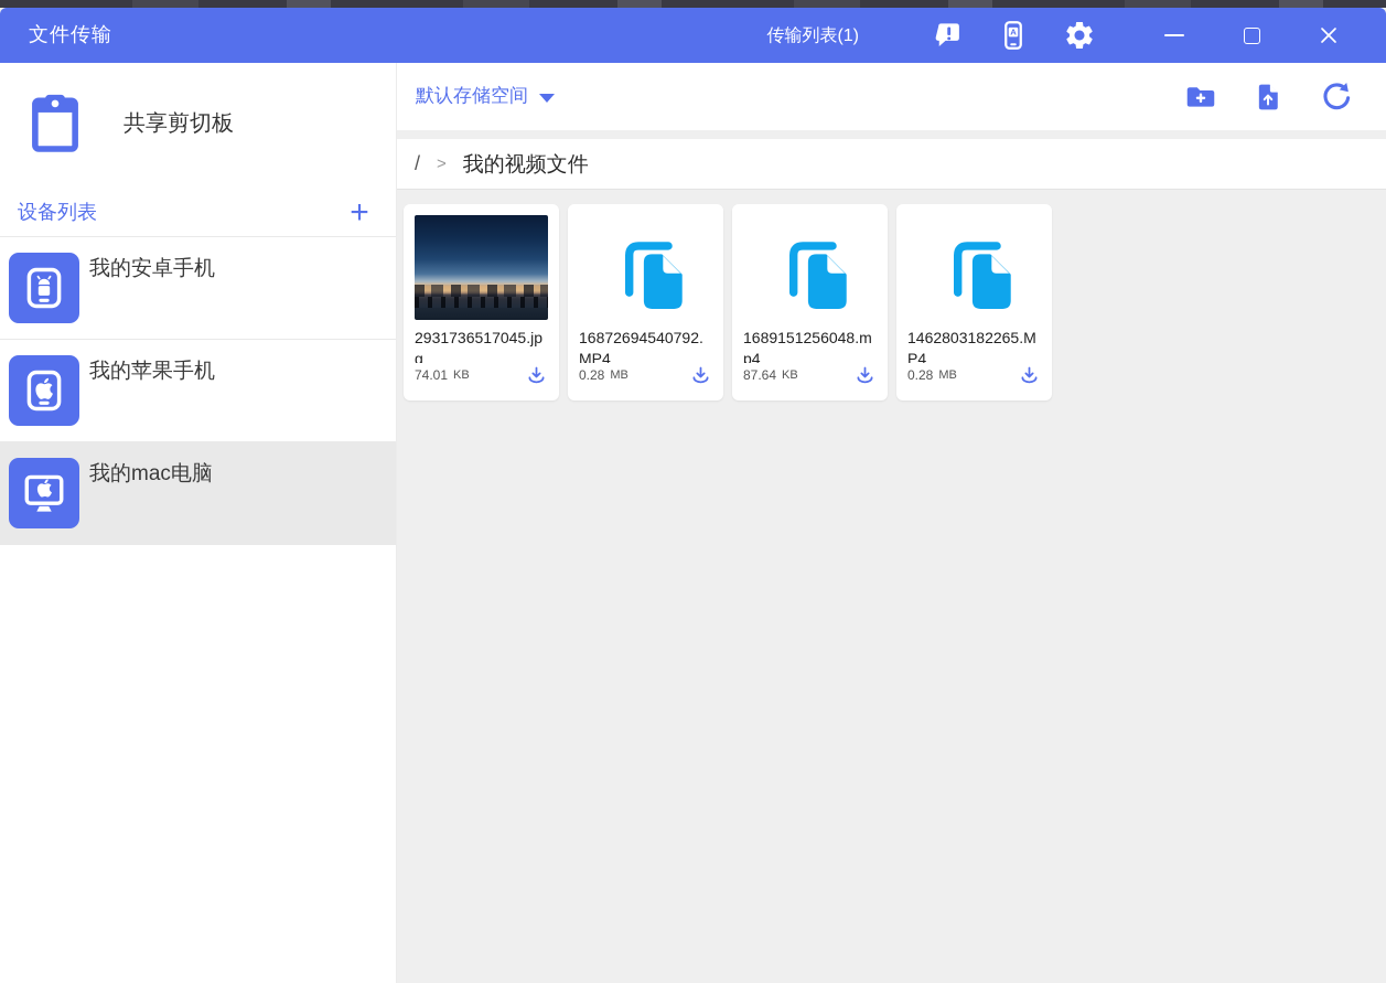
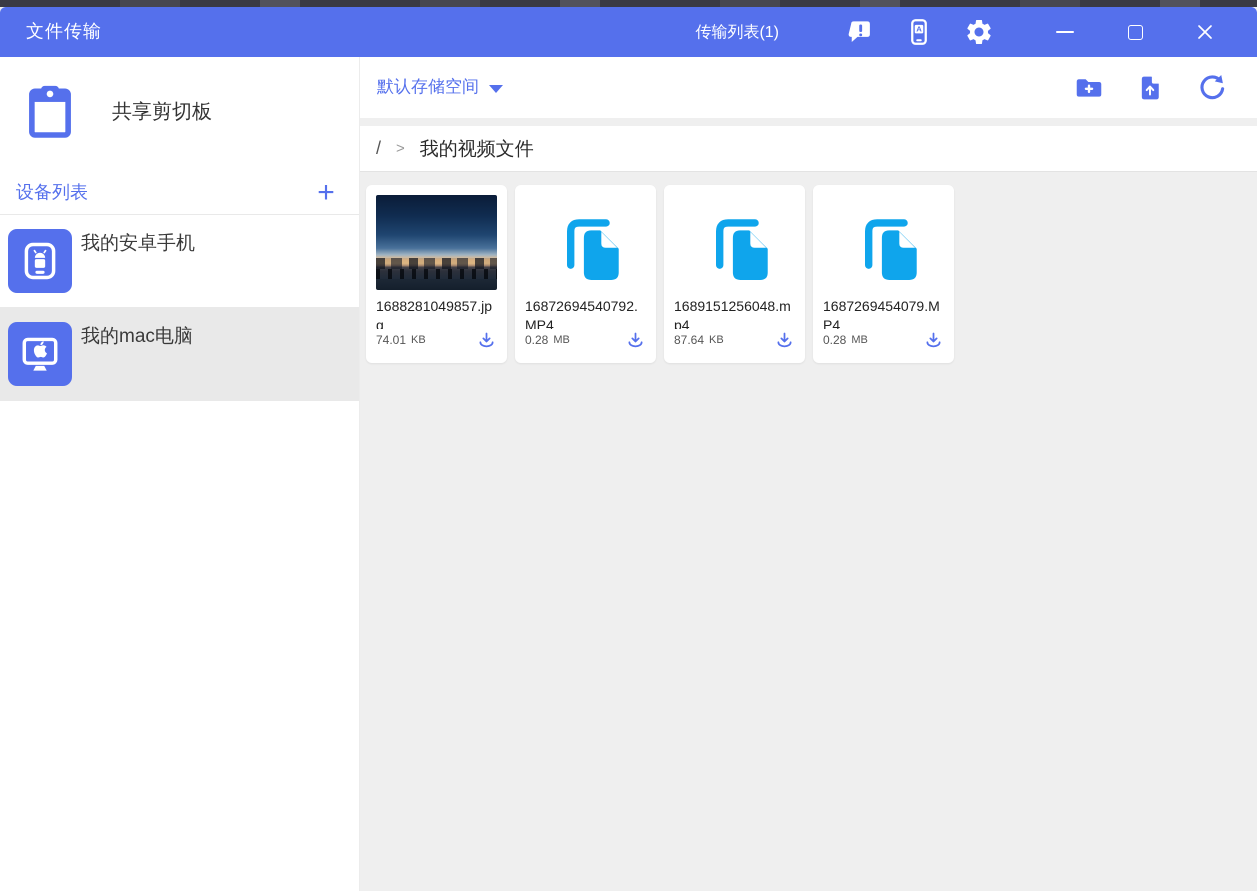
  文件传输
  传输列表(1)
  A
  共享剪切板
  设备列表
  +
  我的安卓手机
- 我的苹果手机
  我的mac电脑
  默认存储空间
  /
  >
  我的视频文件
- 2931736517045.jpg
+ 1688281049857.jpg
  74.01
  KB
  16872694540792.MP4
  0.28
  MB
  1689151256048.mp4
  87.64
  KB
- 1462803182265.MP4
+ 1687269454079.MP4
  0.28
  MB
